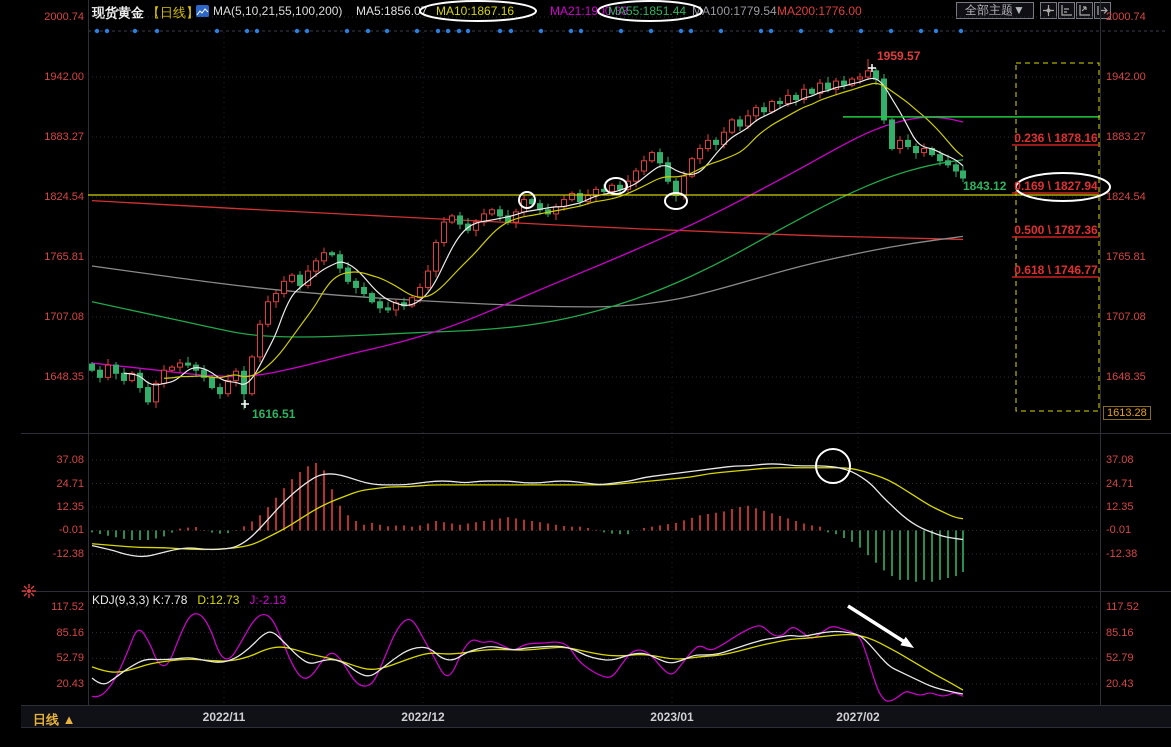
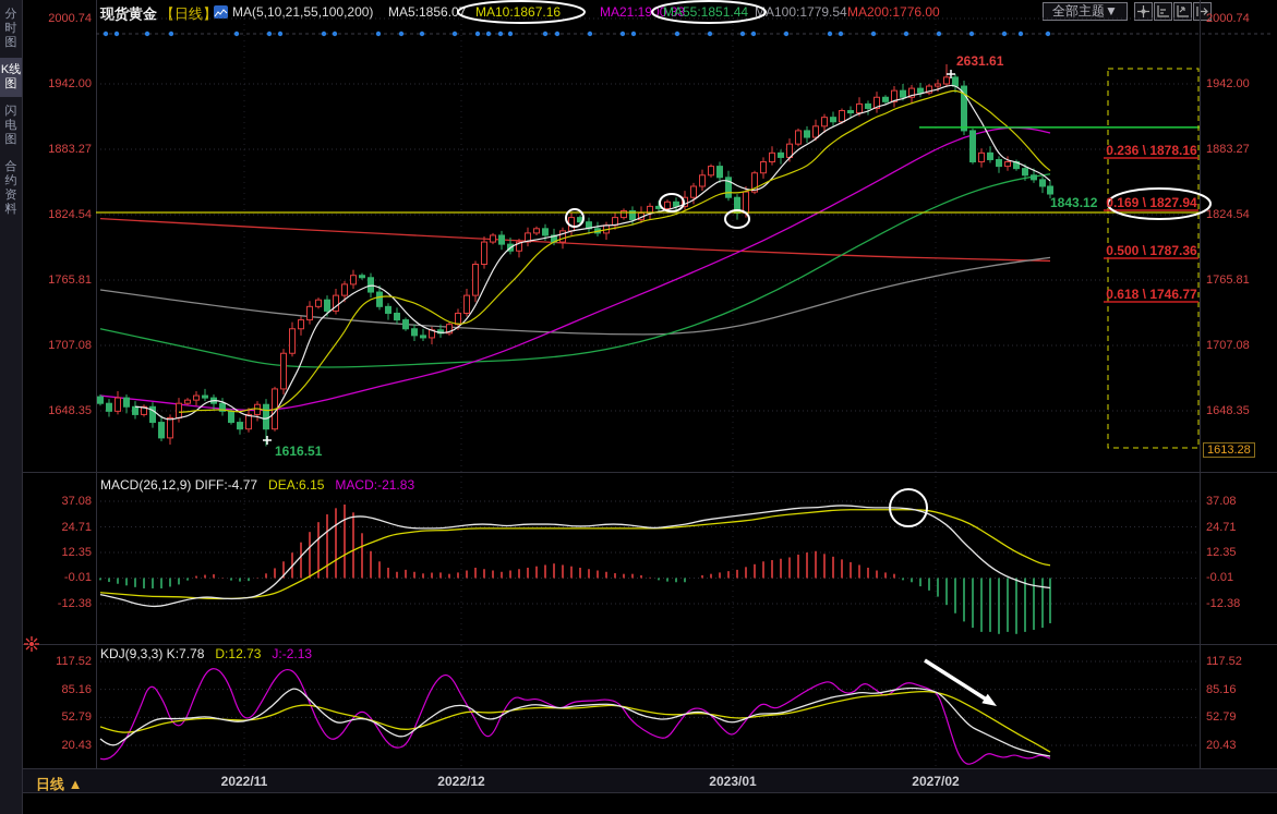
+ 分时图
+ K线图
+ 闪电图
+ 合约资料
  现货黄金
  【日线】
  MA(5,10,21,55,100,200)
  MA5:1856.07
  MA10:1867.16
  MA21:1900.33
  MA55:1851.44
  MA100:1779.54
  MA200:1776.00
  全部主题▼
+ MACD(26,12,9) DIFF:-4.77 DEA:6.15 MACD:-21.83
  KDJ(9,3,3) K:7.78 D:12.73 J:-2.13
  日线 ▲
  2000.74
  2000.74
  1942.00
  1942.00
  1883.27
  1883.27
  1824.54
  1824.54
  1765.81
  1765.81
  1707.08
  1707.08
  1648.35
  1648.35
  37.08
  37.08
  24.71
  24.71
  12.35
  12.35
  -0.01
  -0.01
  -12.38
  -12.38
  117.52
  117.52
  85.16
  85.16
  52.79
  52.79
  20.43
  20.43
  1613.28
  0.236 \ 1878.16
  0.169 \ 1827.94
  0.500 \ 1787.36
  0.618 \ 1746.77
- 1959.57
+ 2631.61
  1843.12
  1616.51
  2022/11
  2022/12
  2023/01
  2027/02
